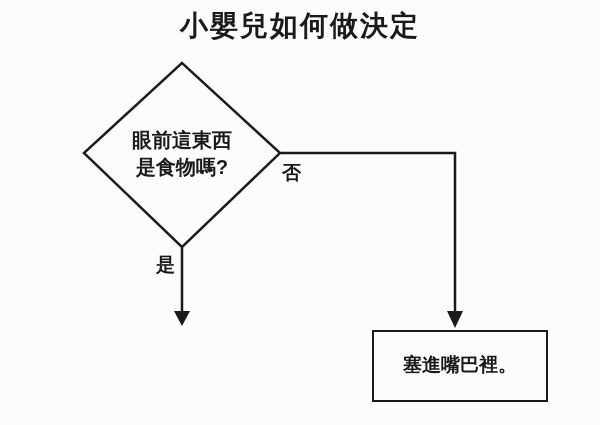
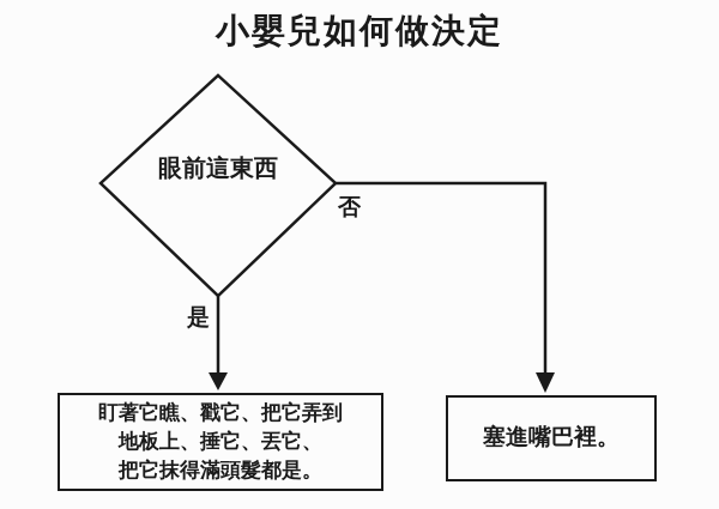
  小嬰兒如何做決定
  眼前這東西
- 是食物嗎?
  否
  是
+ 盯著它瞧、戳它、把它弄到
+ 地板上、捶它、丟它、
+ 把它抹得滿頭髮都是。
  塞進嘴巴裡。
